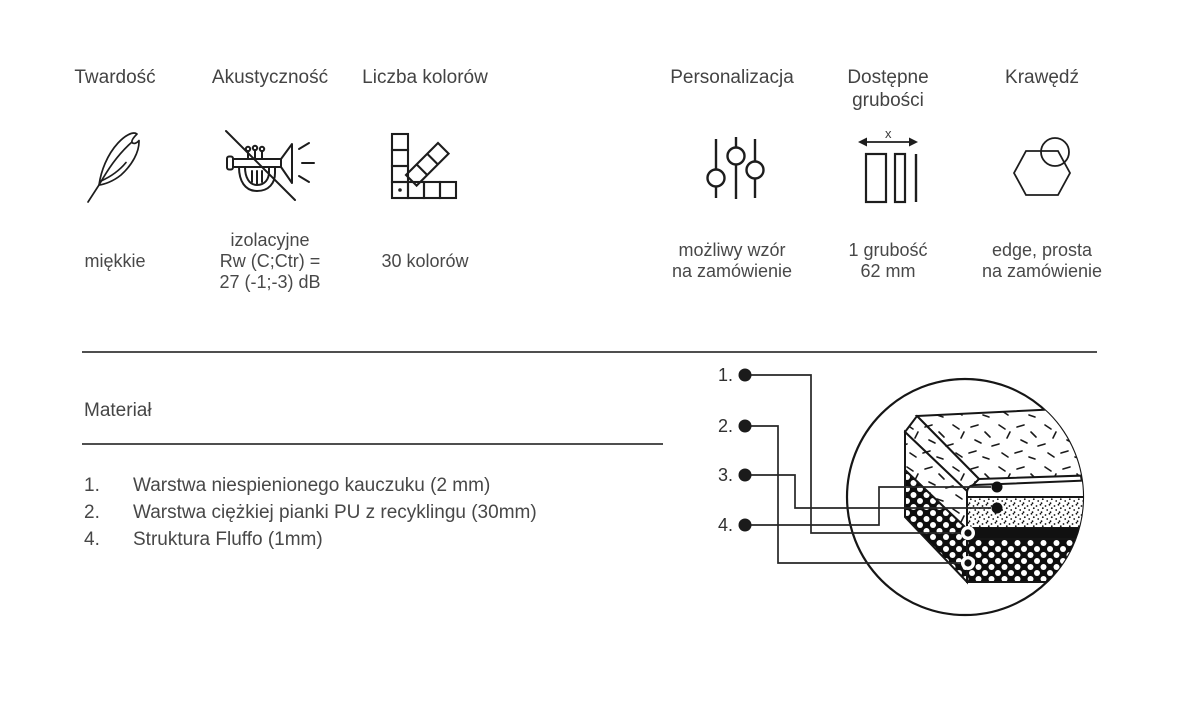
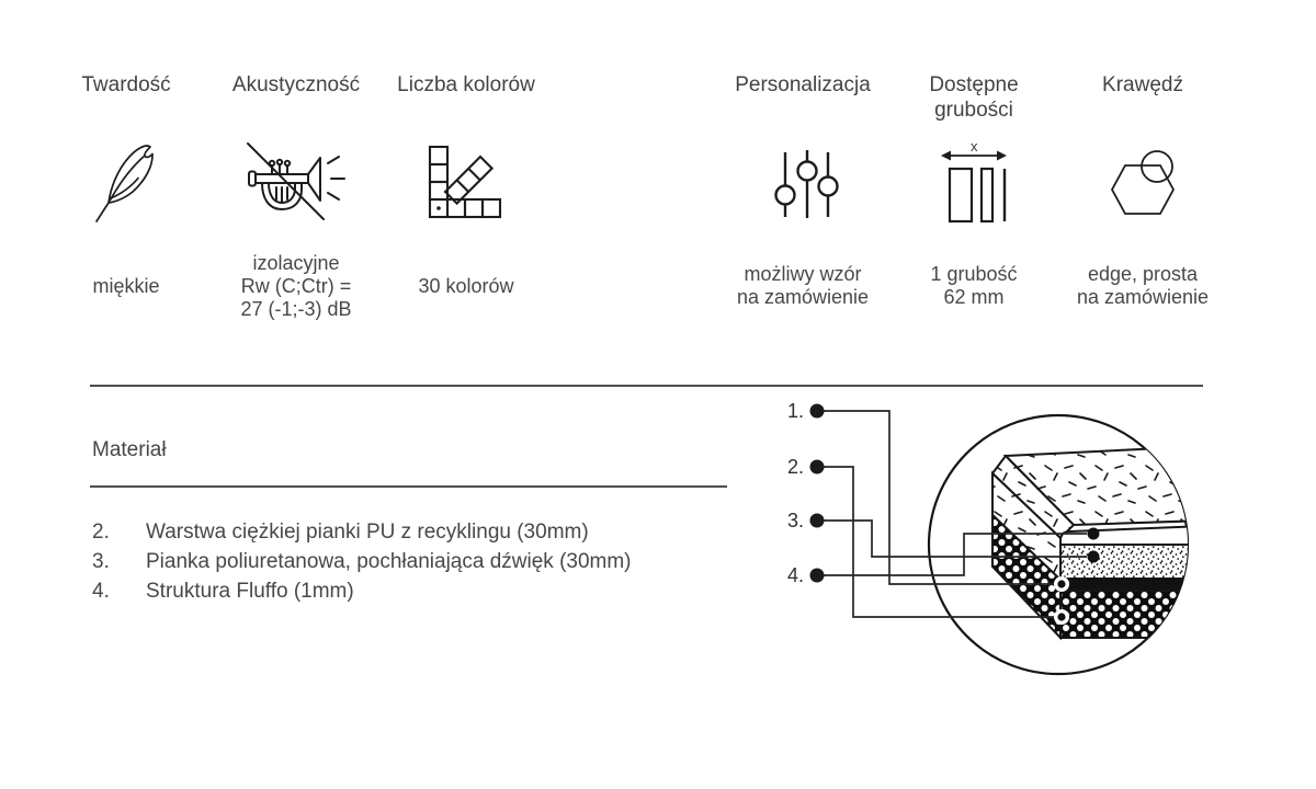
  Twardość
  miękkie
  Akustyczność
  izolacyjne
  Rw (C;Ctr) =
  27 (-1;-3) dB
  Liczba kolorów
  30 kolorów
  Personalizacja
  możliwy wzór
  na zamówienie
  Dostępne
  grubości
  x
  1 grubość
  62 mm
  Krawędź
  edge, prosta
  na zamówienie
  Materiał
- 1. Warstwa niespienionego kauczuku (2 mm)
  2. Warstwa ciężkiej pianki PU z recyklingu (30mm)
+ 3. Pianka poliuretanowa, pochłaniająca dźwięk (30mm)
  4. Struktura Fluffo (1mm)
  1.
  2.
  3.
  4.
